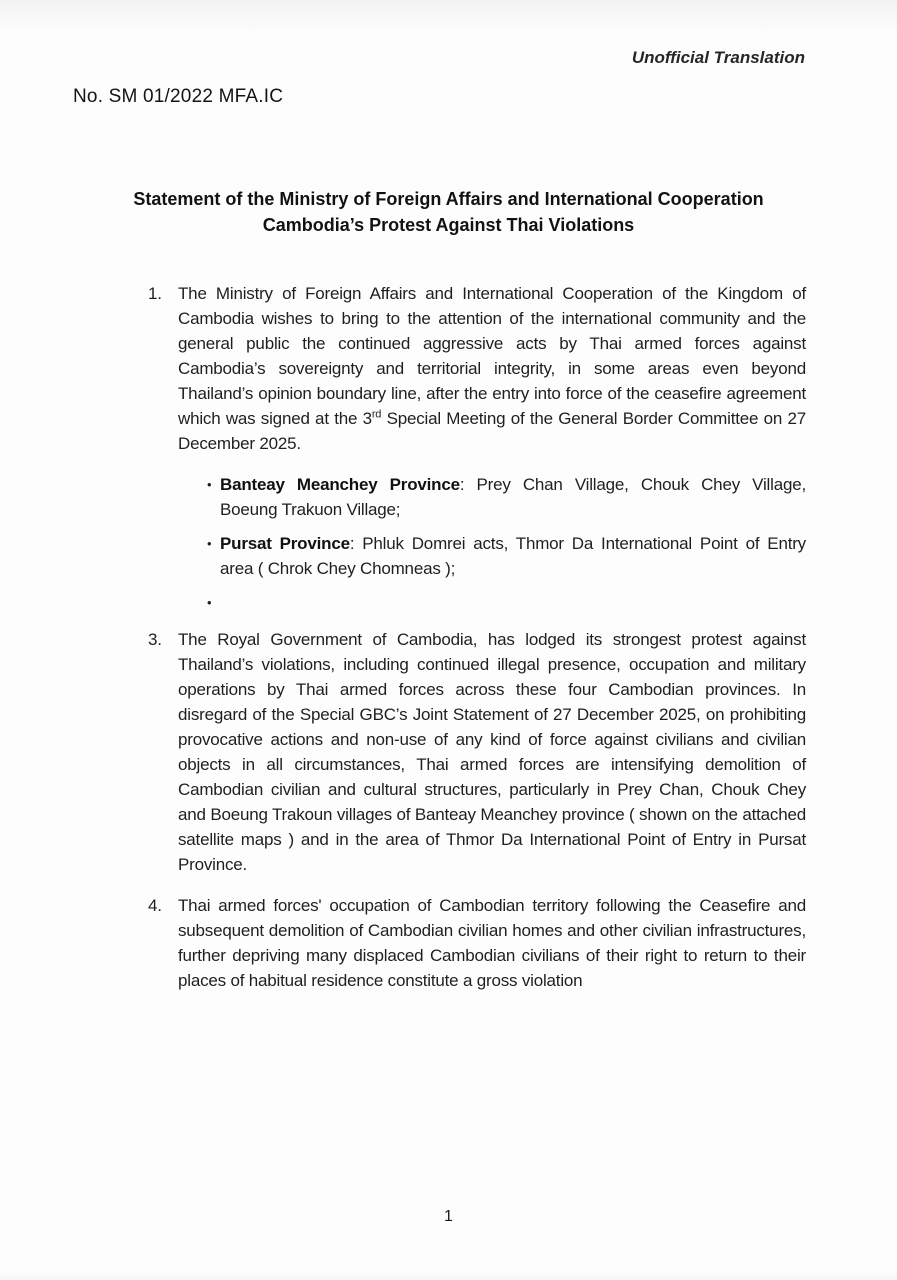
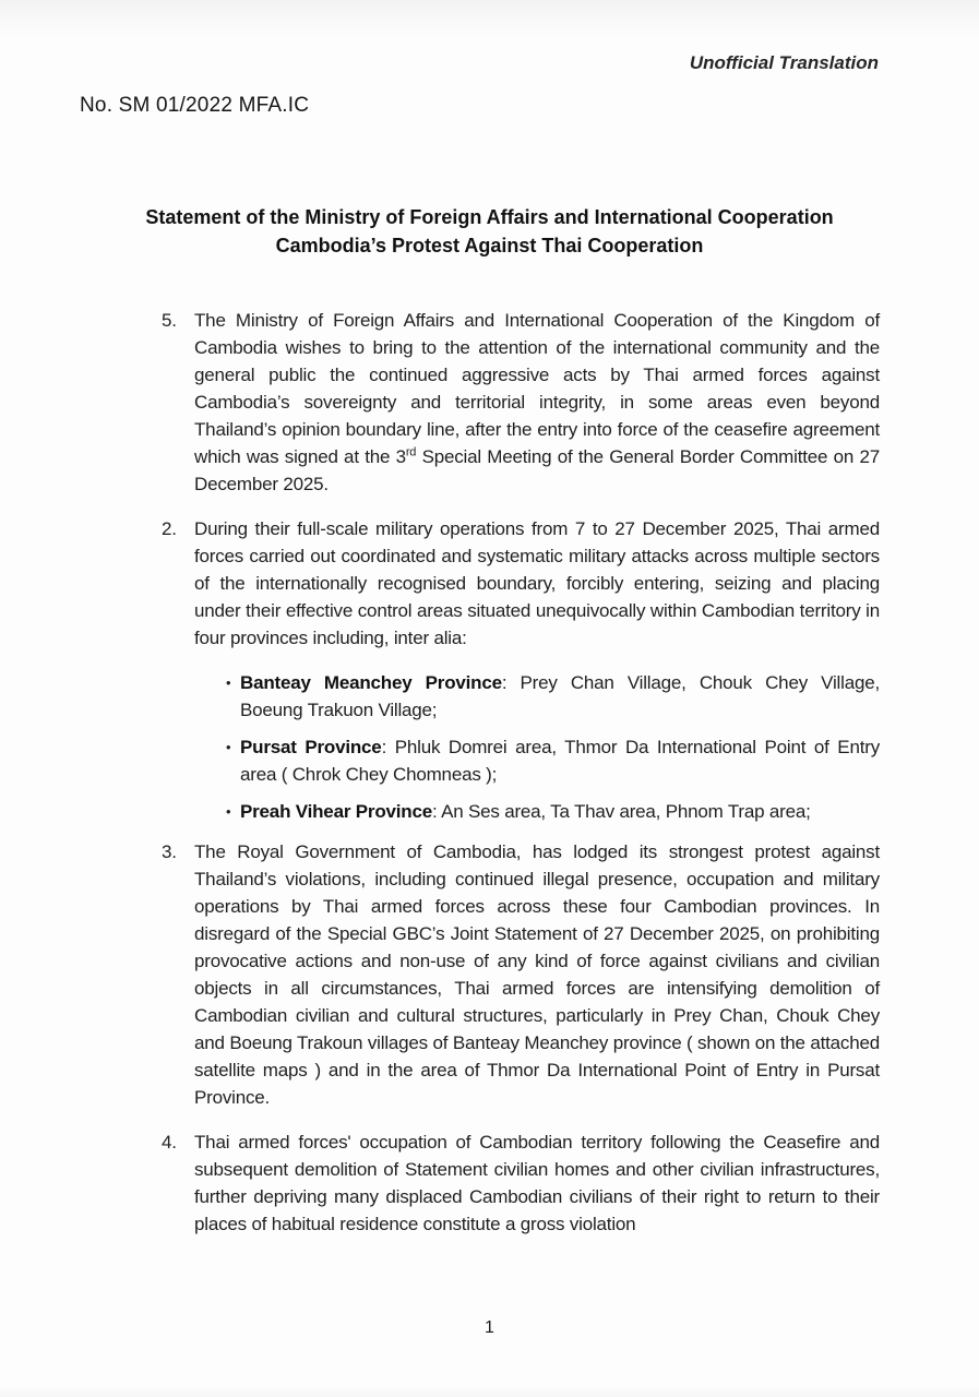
  Unofficial Translation
  No. SM 01/2022 MFA.IC
  Statement of the Ministry of Foreign Affairs and International Cooperation
- Cambodia’s Protest Against Thai Violations
+ Cambodia’s Protest Against Thai Cooperation
- 1.
+ 5.
  The Ministry of Foreign Affairs and International Cooperation of the Kingdom of Cambodia wishes to bring to the attention of the international community and the general public the continued aggressive acts by Thai armed forces against Cambodia’s sovereignty and territorial integrity, in some areas even beyond Thailand’s opinion boundary line, after the entry into force of the ceasefire agreement which was signed at the 3rd Special Meeting of the General Border Committee on 27 December 2025.
+ 2.
+ During their full-scale military operations from 7 to 27 December 2025, Thai armed forces carried out coordinated and systematic military attacks across multiple sectors of the internationally recognised boundary, forcibly entering, seizing and placing under their effective control areas situated unequivocally within Cambodian territory in four provinces including, inter alia:
  Banteay Meanchey Province: Prey Chan Village, Chouk Chey Village, Boeung Trakuon Village;
- Pursat Province: Phluk Domrei acts, Thmor Da International Point of Entry area ( Chrok Chey Chomneas );
+ Pursat Province: Phluk Domrei area, Thmor Da International Point of Entry area ( Chrok Chey Chomneas );
+ Preah Vihear Province: An Ses area, Ta Thav area, Phnom Trap area;
  3.
  The Royal Government of Cambodia, has lodged its strongest protest against Thailand’s violations, including continued illegal presence, occupation and military operations by Thai armed forces across these four Cambodian provinces. In disregard of the Special GBC’s Joint Statement of 27 December 2025, on prohibiting provocative actions and non-use of any kind of force against civilians and civilian objects in all circumstances, Thai armed forces are intensifying demolition of Cambodian civilian and cultural structures, particularly in Prey Chan, Chouk Chey and Boeung Trakoun villages of Banteay Meanchey province ( shown on the attached satellite maps ) and in the area of Thmor Da International Point of Entry in Pursat Province.
  4.
- Thai armed forces' occupation of Cambodian territory following the Ceasefire and subsequent demolition of Cambodian civilian homes and other civilian infrastructures, further depriving many displaced Cambodian civilians of their right to return to their places of habitual residence constitute a gross violation
+ Thai armed forces' occupation of Cambodian territory following the Ceasefire and subsequent demolition of Statement civilian homes and other civilian infrastructures, further depriving many displaced Cambodian civilians of their right to return to their places of habitual residence constitute a gross violation
  1
